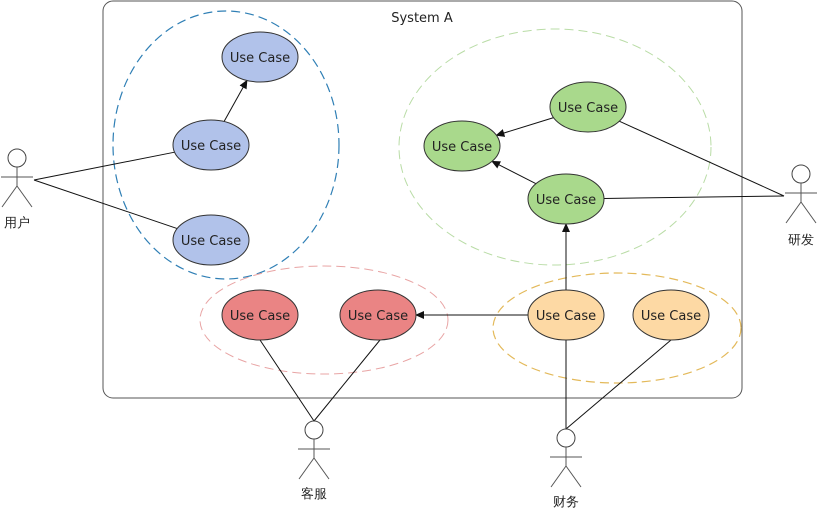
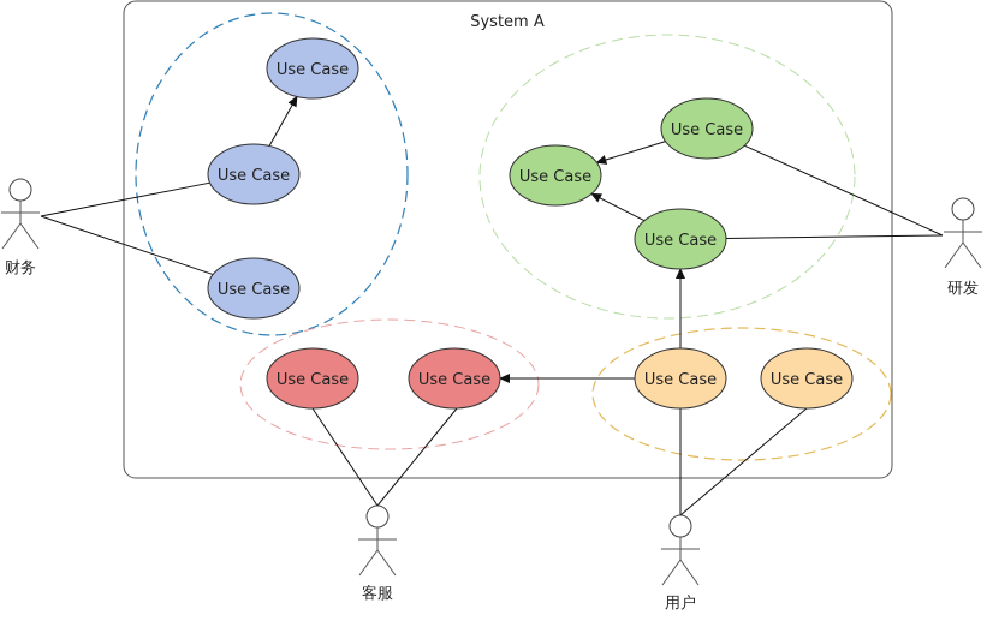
  System A
  Use Case
  Use Case
  Use Case
  Use Case
  Use Case
  Use Case
  Use Case
  Use Case
  Use Case
  Use Case
- 用户
+ 财务
  研发
  客服
- 财务
+ 用户
